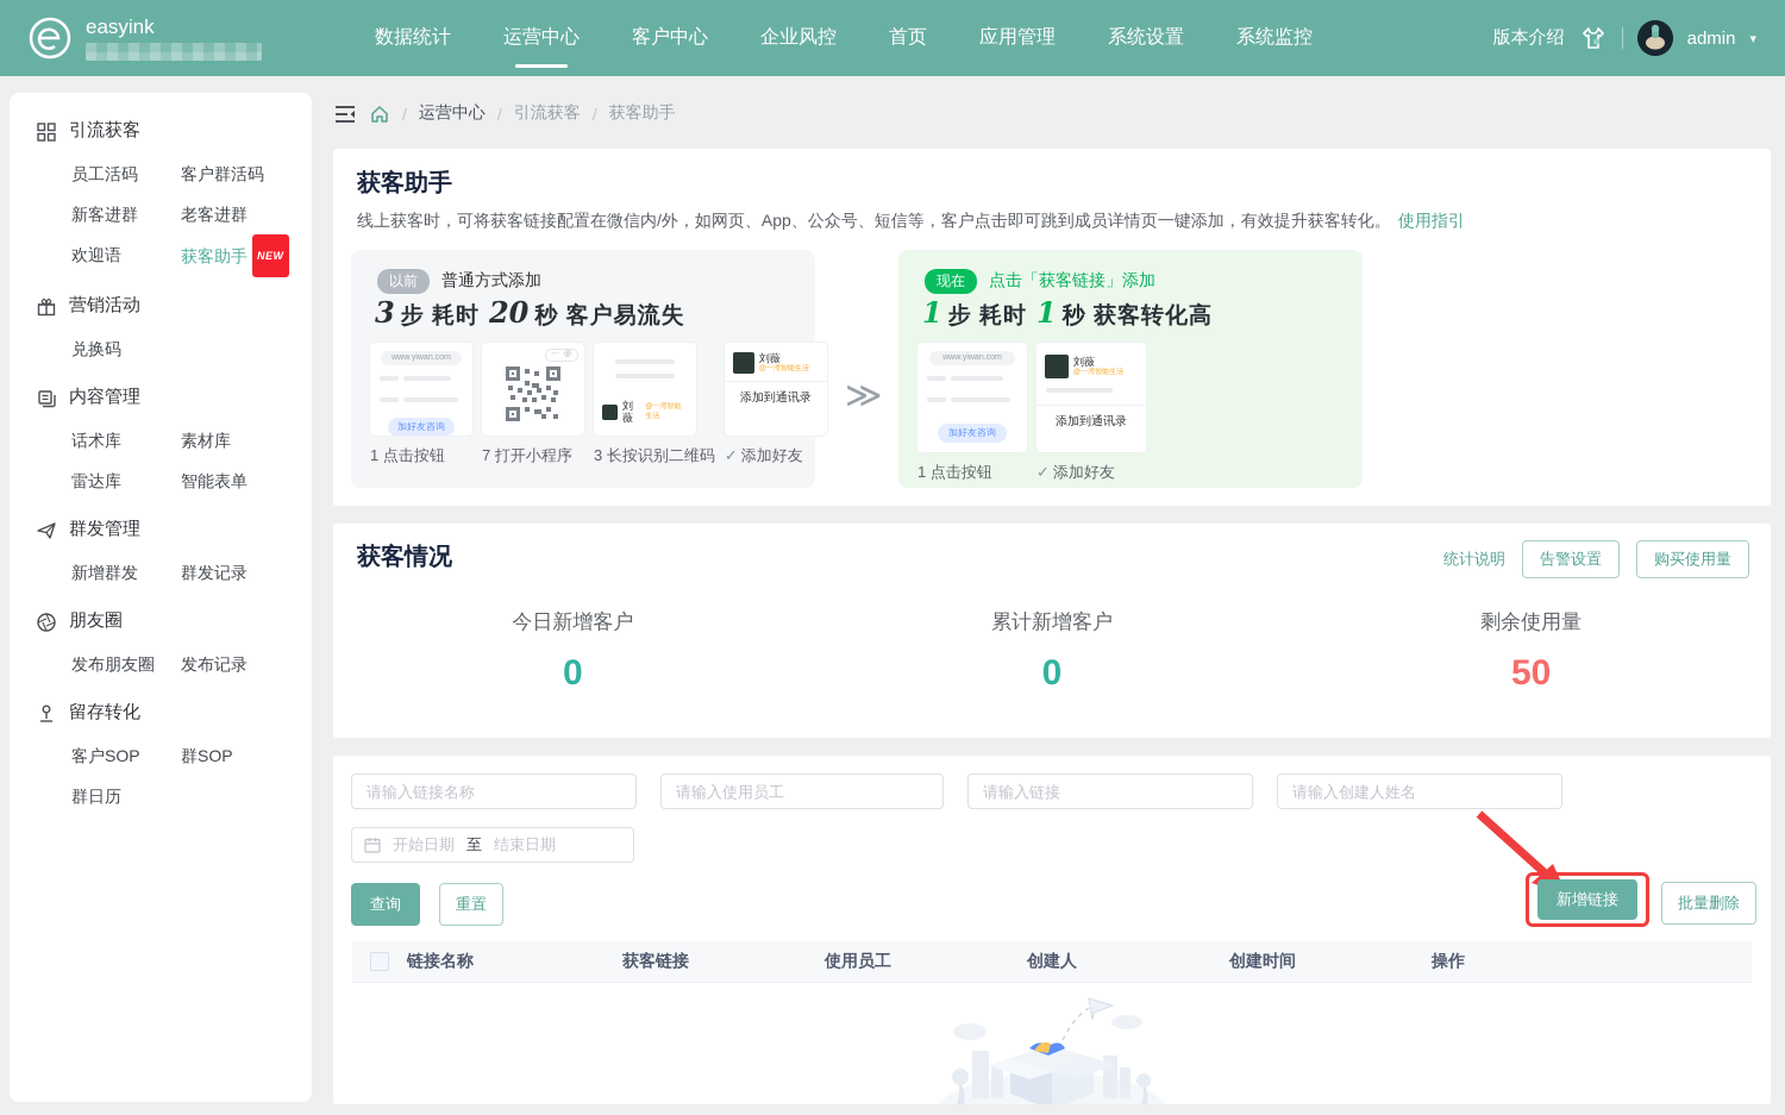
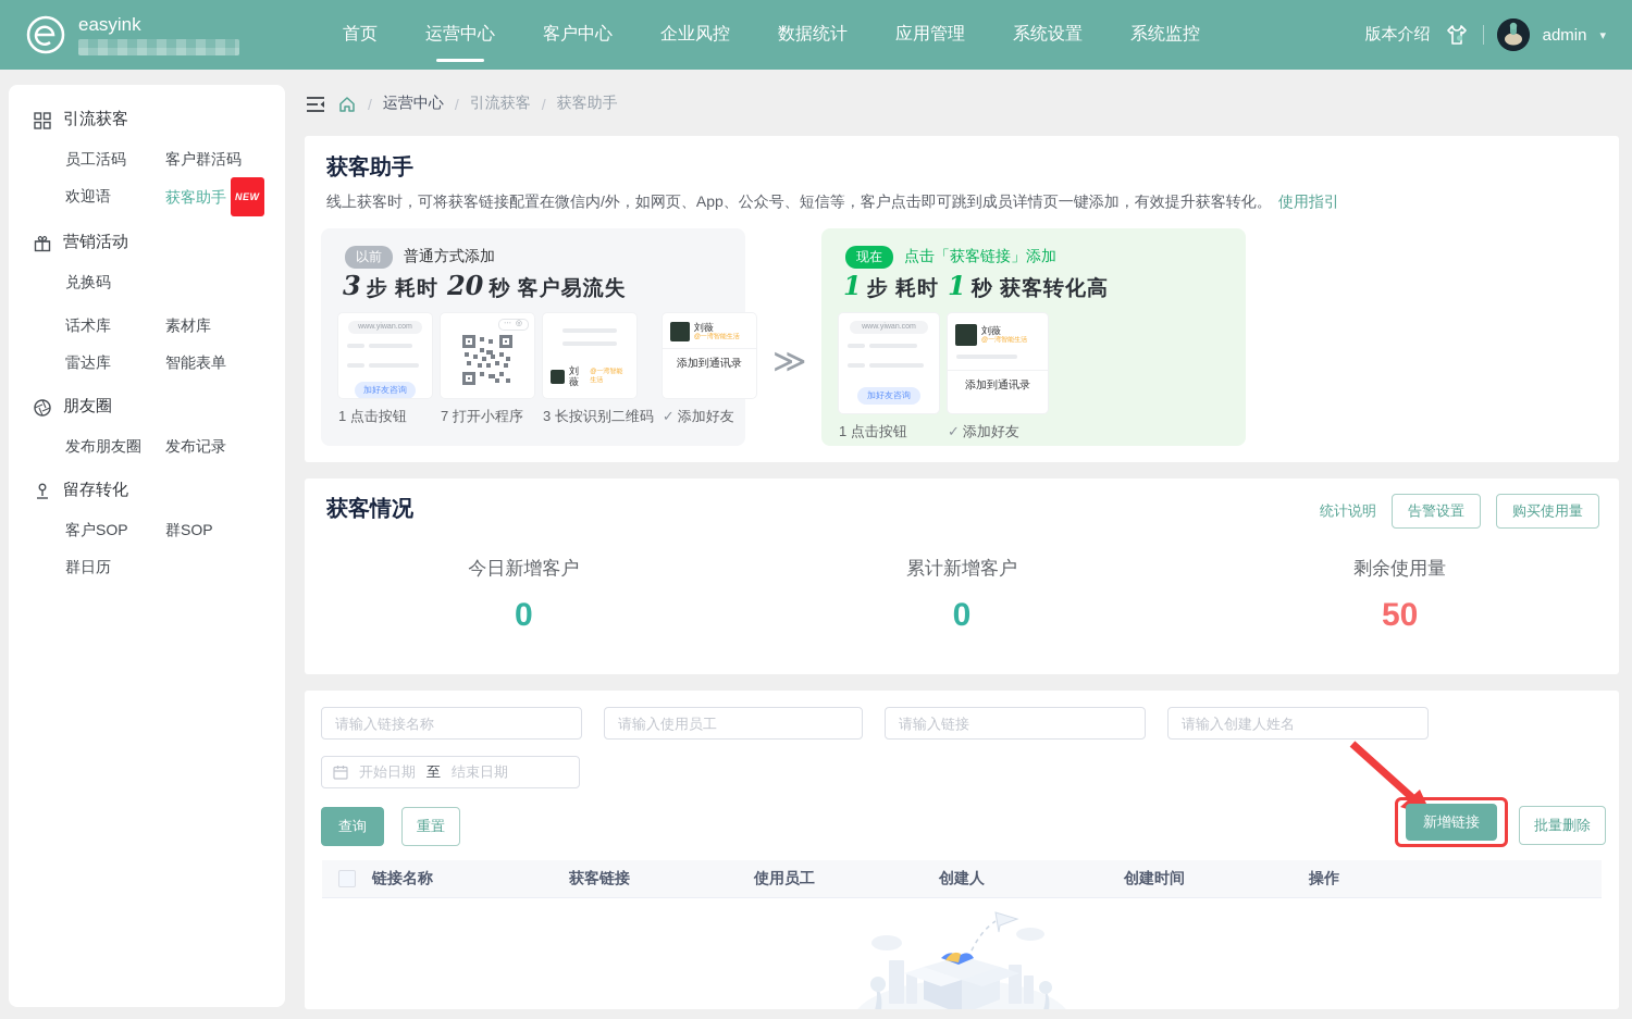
  easyink
- 数据统计
+ 首页
  运营中心
  客户中心
  企业风控
- 首页
+ 数据统计
  应用管理
  系统设置
  系统监控
  版本介绍
  admin
  ▾
  引流获客
  员工活码
  客户群活码
- 新客进群
- 老客进群
  欢迎语
  获客助手
  NEW
  营销活动
  兑换码
- 内容管理
  话术库
  素材库
  雷达库
  智能表单
- 群发管理
- 新增群发
- 群发记录
  朋友圈
  发布朋友圈
  发布记录
  留存转化
  客户SOP
  群SOP
  群日历
  /
  运营中心
  /
  引流获客
  /
  获客助手
  获客助手
  线上获客时，可将获客链接配置在微信内/外，如网页、App、公众号、短信等，客户点击即可跳到成员详情页一键添加，有效提升获客转化。 使用指引
  以前
  普通方式添加
  3
  步 耗时
  20
  秒 客户易流失
  加好友咨询
  1 点击按钮
  7 打开小程序
  刘薇
  3 长按识别二维码
  刘薇
  添加到通讯录
  ✓
  添加好友
  ≫
  现在
  点击「获客链接」添加
  1
  步 耗时
  1
  秒 获客转化高
  加好友咨询
  1 点击按钮
  刘薇
  添加到通讯录
  ✓
  添加好友
  获客情况
  统计说明
  告警设置
  购买使用量
  今日新增客户
  0
  累计新增客户
  0
  剩余使用量
  50
  请输入链接名称
  请输入使用员工
  请输入链接
  请输入创建人姓名
  开始日期
  至
  结束日期
  查询
  重置
  新增链接
  批量删除
  链接名称
  获客链接
  使用员工
  创建人
  创建时间
  操作
